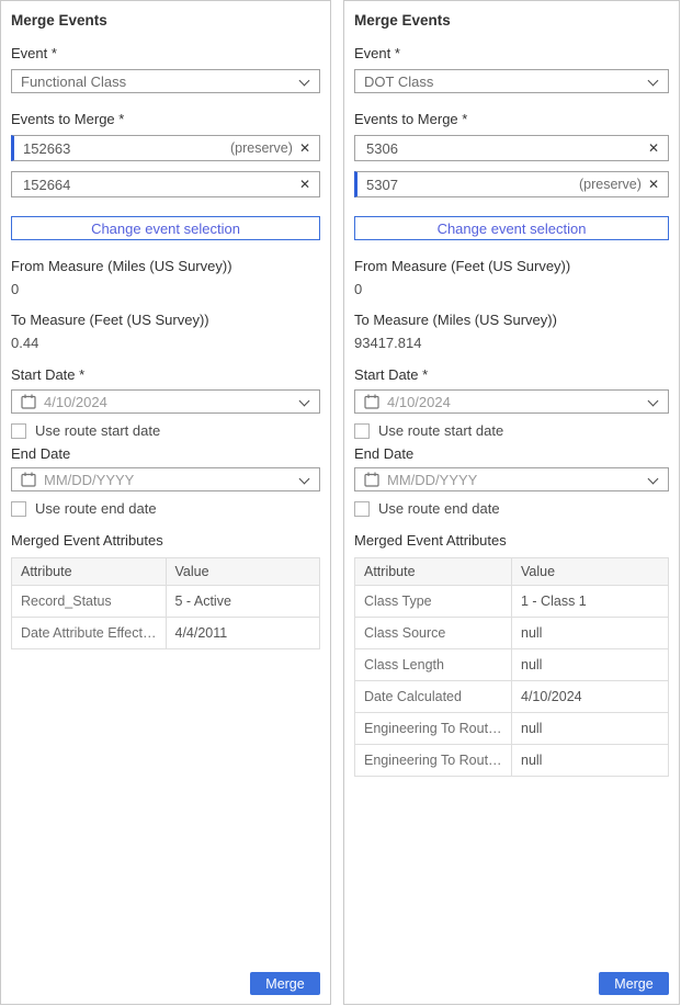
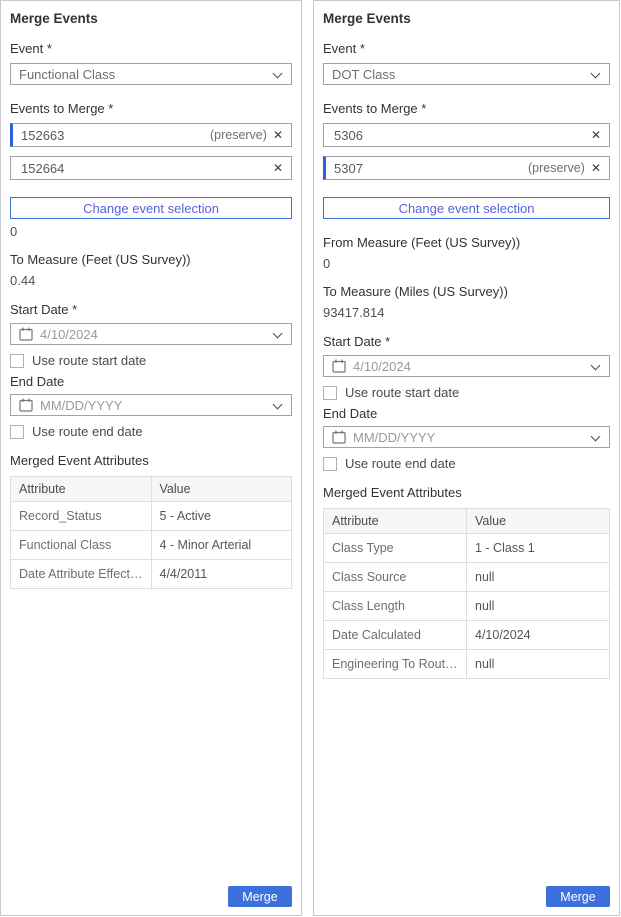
  Merge Events
  Event *
  Functional Class
  Events to Merge *
  152663
  (preserve)
  ✕
  152664
  ✕
  Change event selection
- From Measure (Miles (US Survey))
  0
  To Measure (Feet (US Survey))
  0.44
  Start Date *
  4/10/2024
  Use route start date
  End Date
  MM/DD/YYYY
  Use route end date
  Merged Event Attributes
  Attribute	Value
  Record_Status	5 - Active
+ Functional Class	4 - Minor Arterial
  Date Attribute Effective	4/4/2011
  Merge
  Merge Events
  Event *
  DOT Class
  Events to Merge *
  5306
  ✕
  5307
  (preserve)
  ✕
  Change event selection
  From Measure (Feet (US Survey))
  0
  To Measure (Miles (US Survey))
  93417.814
  Start Date *
  4/10/2024
  Use route start date
  End Date
  MM/DD/YYYY
  Use route end date
  Merged Event Attributes
  Attribute	Value
  Class Type	1 - Class 1
  Class Source	null
  Class Length	null
  Date Calculated	4/10/2024
  Engineering To RouteID	null
- Engineering To Route ...	null
  Merge
